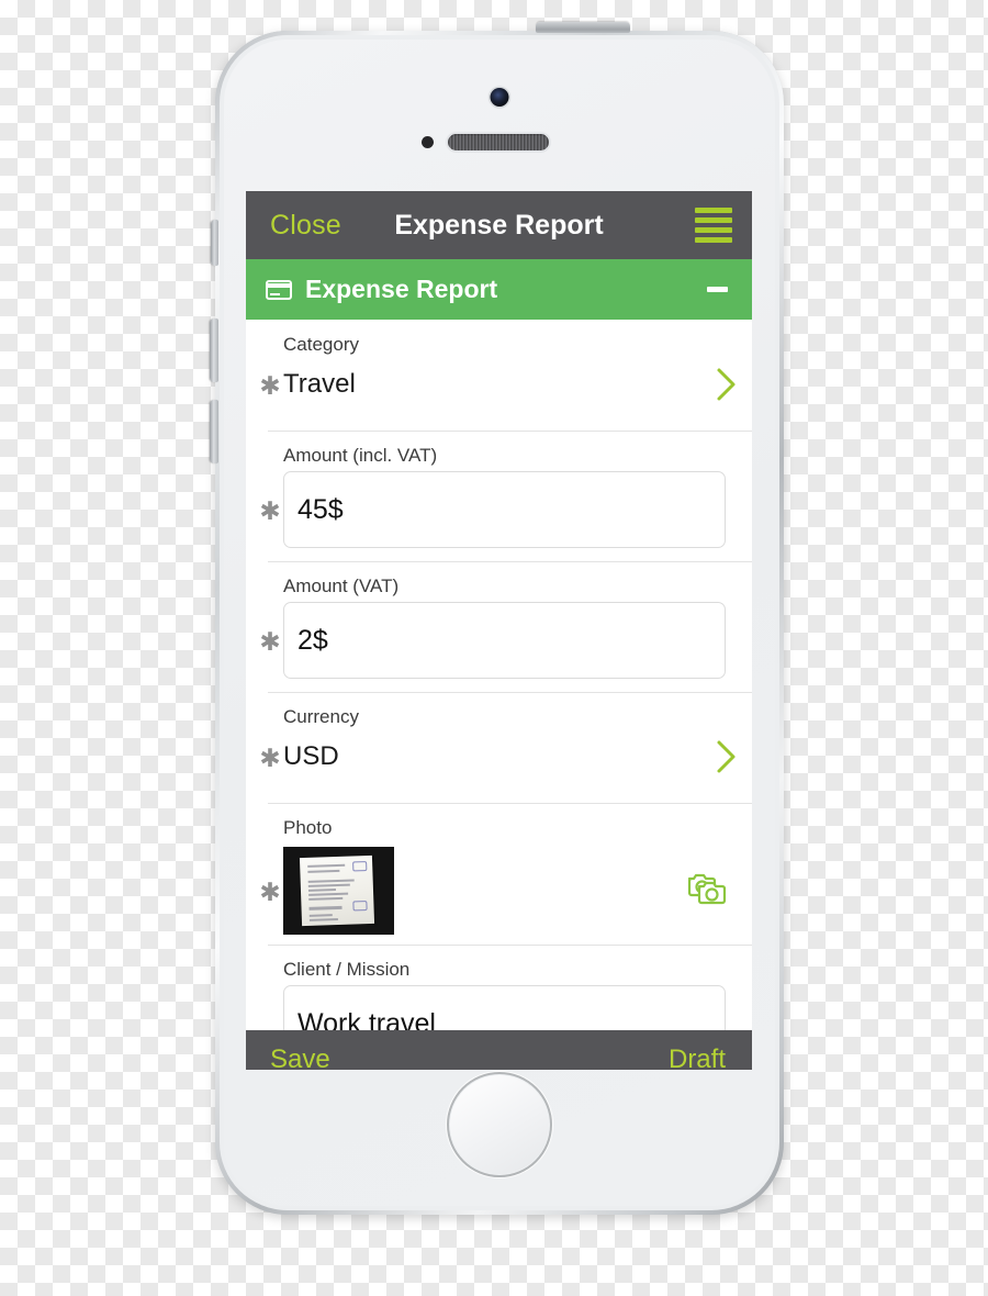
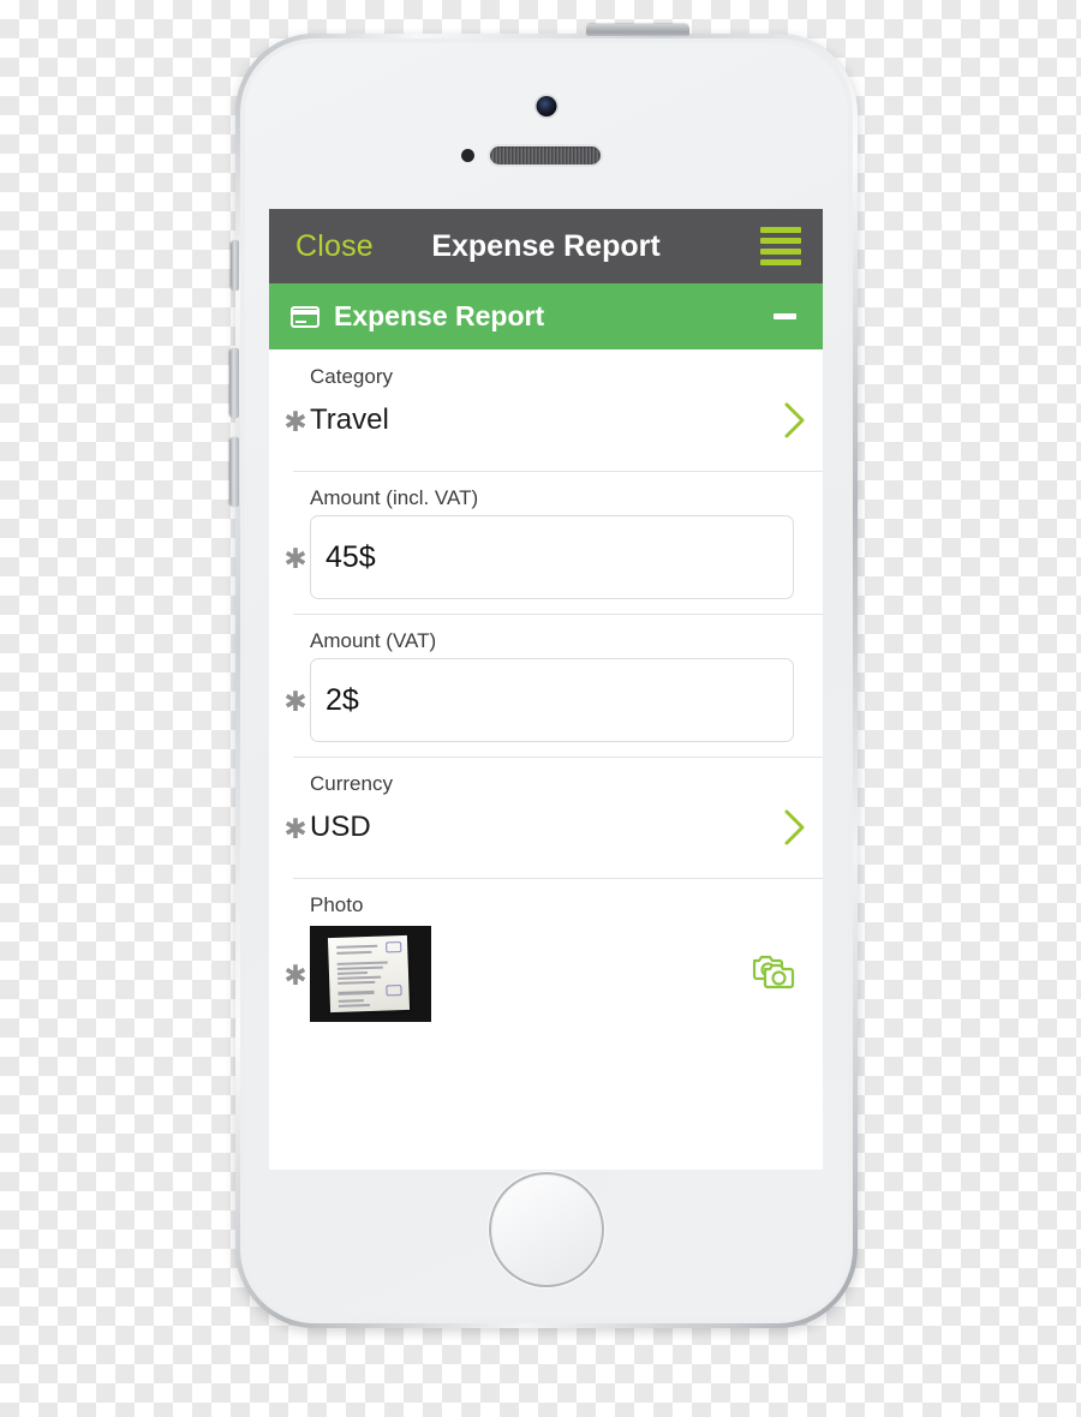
  Close
  Expense Report
  Expense Report
  Category
  ✱
  Travel
  Amount (incl. VAT)
  ✱
  45$
  Amount (VAT)
  ✱
  2$
  Currency
  ✱
  USD
  Photo
  ✱
- Client / Mission
- Work travel
- Save
- Draft
